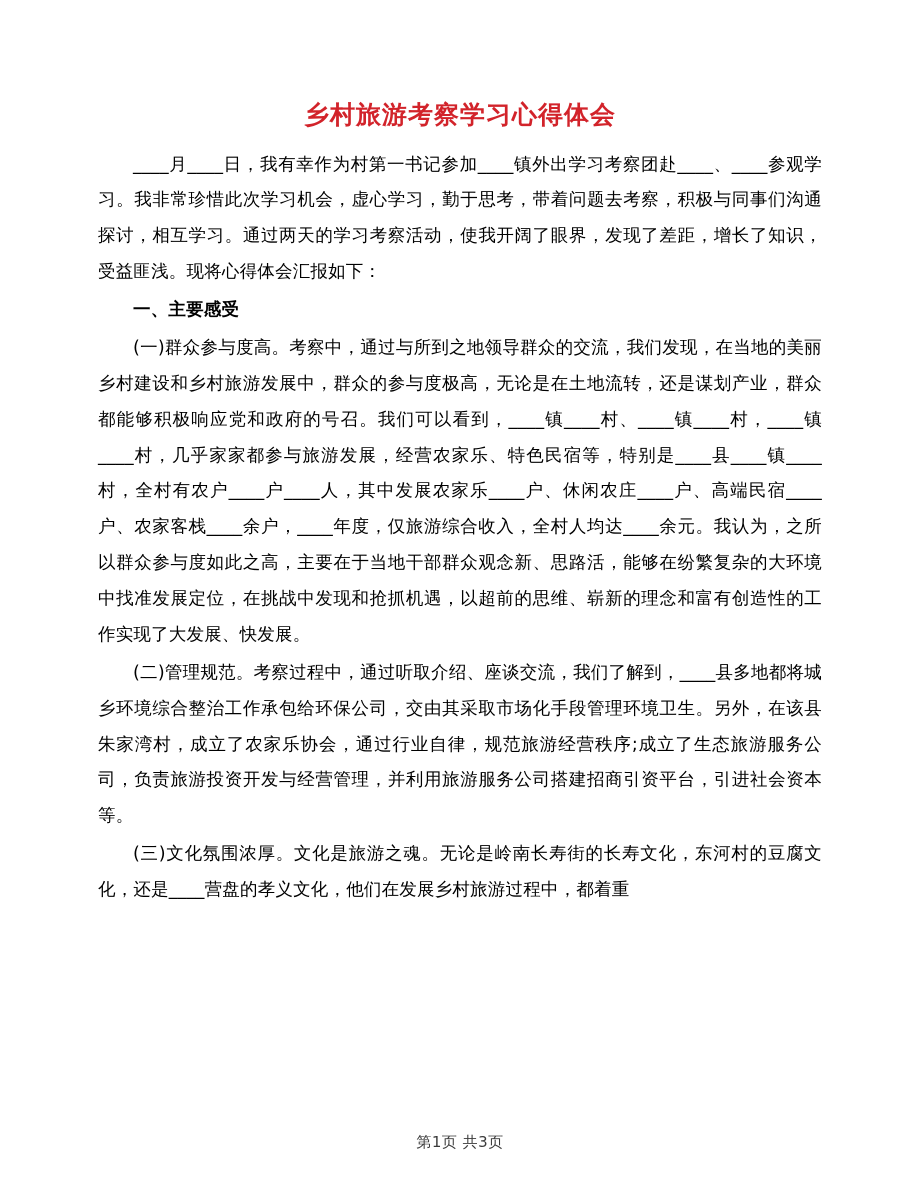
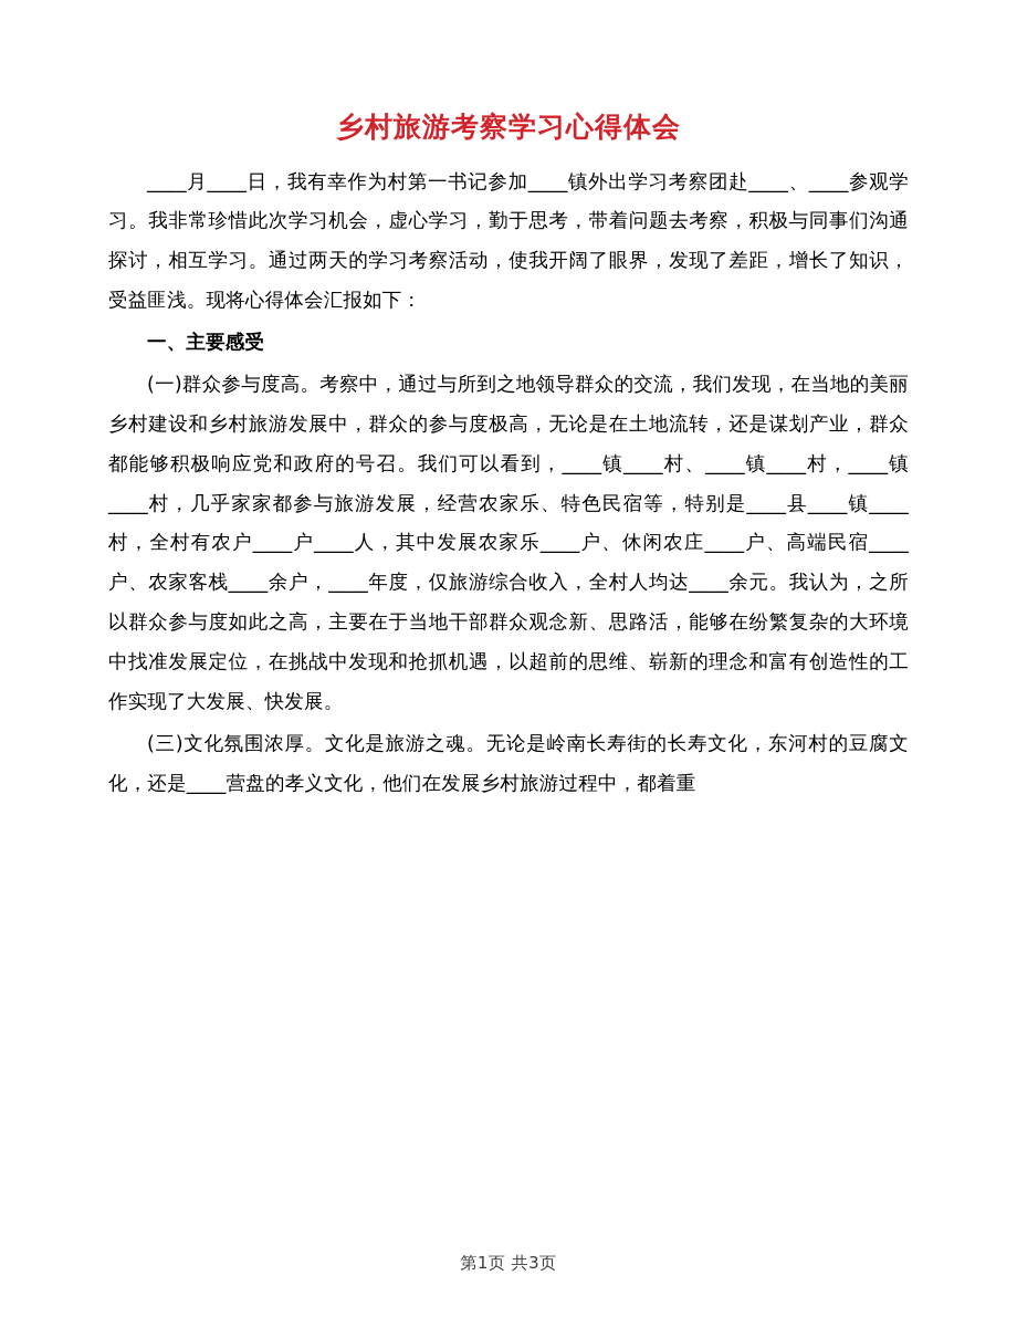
  乡村旅游考察学习心得体会
  ____月____日，我有幸作为村第一书记参加____镇外出学习考察团赴____、____参观学习。我非常珍惜此次学习机会，虚心学习，勤于思考，带着问题去考察，积极与同事们沟通探讨，相互学习。通过两天的学习考察活动，使我开阔了眼界，发现了差距，增长了知识，受益匪浅。现将心得体会汇报如下：
  一、主要感受
  (一)群众参与度高。考察中，通过与所到之地领导群众的交流，我们发现，在当地的美丽乡村建设和乡村旅游发展中，群众的参与度极高，无论是在土地流转，还是谋划产业，群众都能够积极响应党和政府的号召。我们可以看到，____镇____村、____镇____村，____镇____村，几乎家家都参与旅游发展，经营农家乐、特色民宿等，特别是____县____镇____村，全村有农户____户____人，其中发展农家乐____户、休闲农庄____户、高端民宿____户、农家客栈____余户，____年度，仅旅游综合收入，全村人均达____余元。我认为，之所以群众参与度如此之高，主要在于当地干部群众观念新、思路活，能够在纷繁复杂的大环境中找准发展定位，在挑战中发现和抢抓机遇，以超前的思维、崭新的理念和富有创造性的工作实现了大发展、快发展。
- (二)管理规范。考察过程中，通过听取介绍、座谈交流，我们了解到，____县多地都将城乡环境综合整治工作承包给环保公司，交由其采取市场化手段管理环境卫生。另外，在该县朱家湾村，成立了农家乐协会，通过行业自律，规范旅游经营秩序;成立了生态旅游服务公司，负责旅游投资开发与经营管理，并利用旅游服务公司搭建招商引资平台，引进社会资本等。
  (三)文化氛围浓厚。文化是旅游之魂。无论是岭南长寿街的长寿文化，东河村的豆腐文化，还是____营盘的孝义文化，他们在发展乡村旅游过程中，都着重
  第1页 共3页
